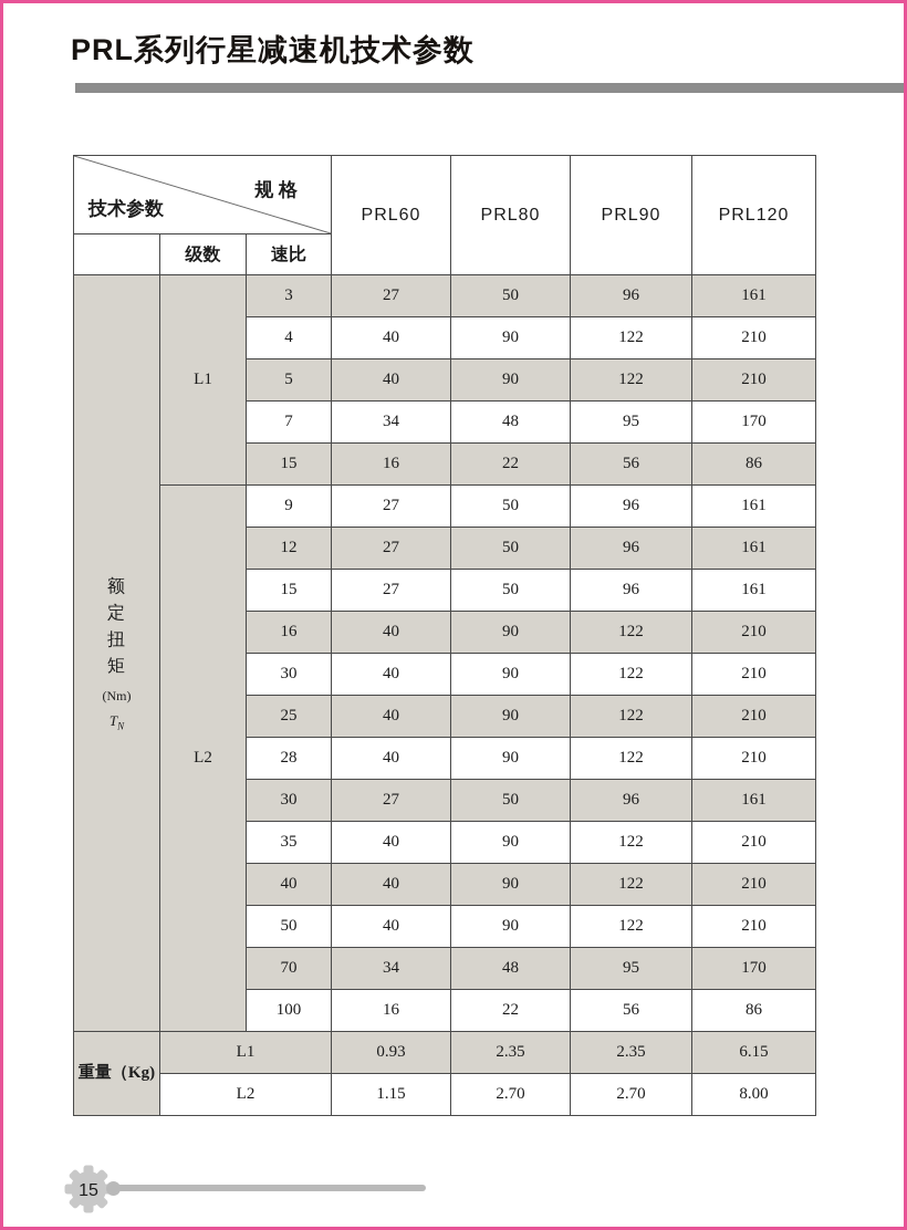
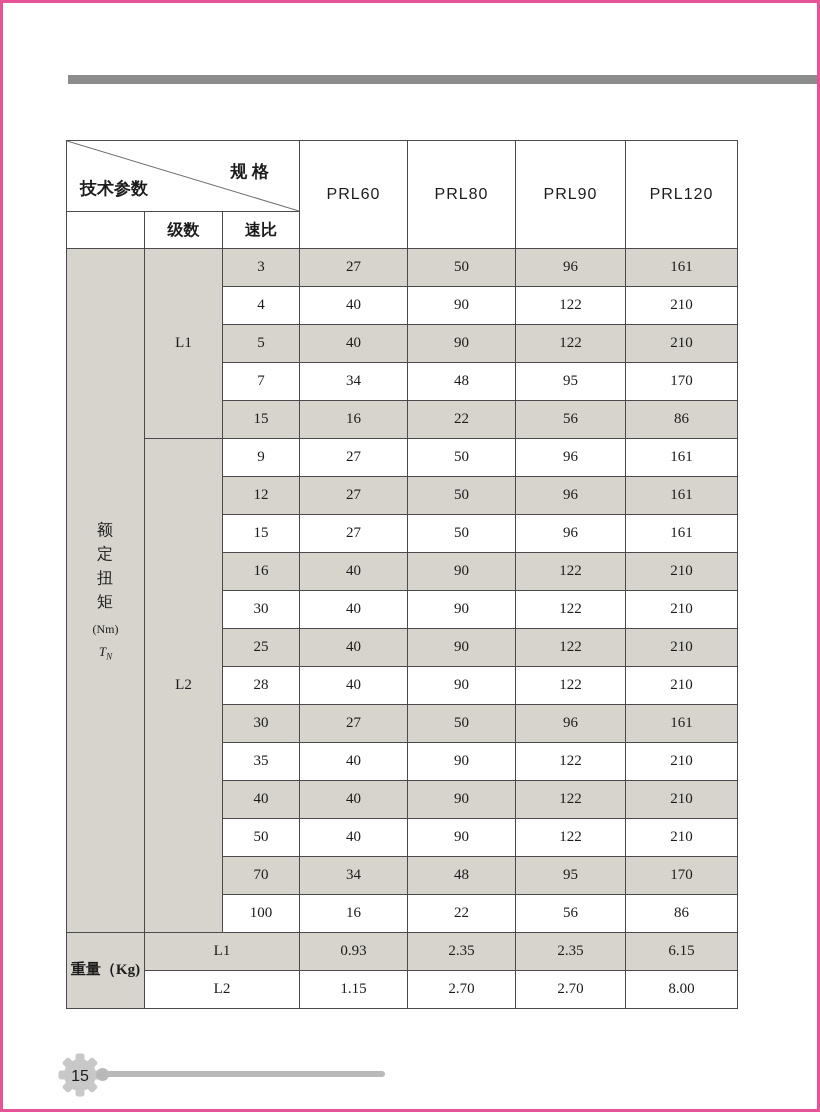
- PRL系列行星减速机技术参数
  规 格 技术参数	PRL60	PRL80	PRL90	PRL120
  	级数	速比
  额定扭矩(Nm)TN	L1	3	27	50	96	161
  4	40	90	122	210
  5	40	90	122	210
  7	34	48	95	170
  15	16	22	56	86
  L2	9	27	50	96	161
  12	27	50	96	161
  15	27	50	96	161
  16	40	90	122	210
  30	40	90	122	210
  25	40	90	122	210
  28	40	90	122	210
  30	27	50	96	161
  35	40	90	122	210
  40	40	90	122	210
  50	40	90	122	210
  70	34	48	95	170
  100	16	22	56	86
  重量（Kg)	L1	0.93	2.35	2.35	6.15
  L2	1.15	2.70	2.70	8.00
  15
